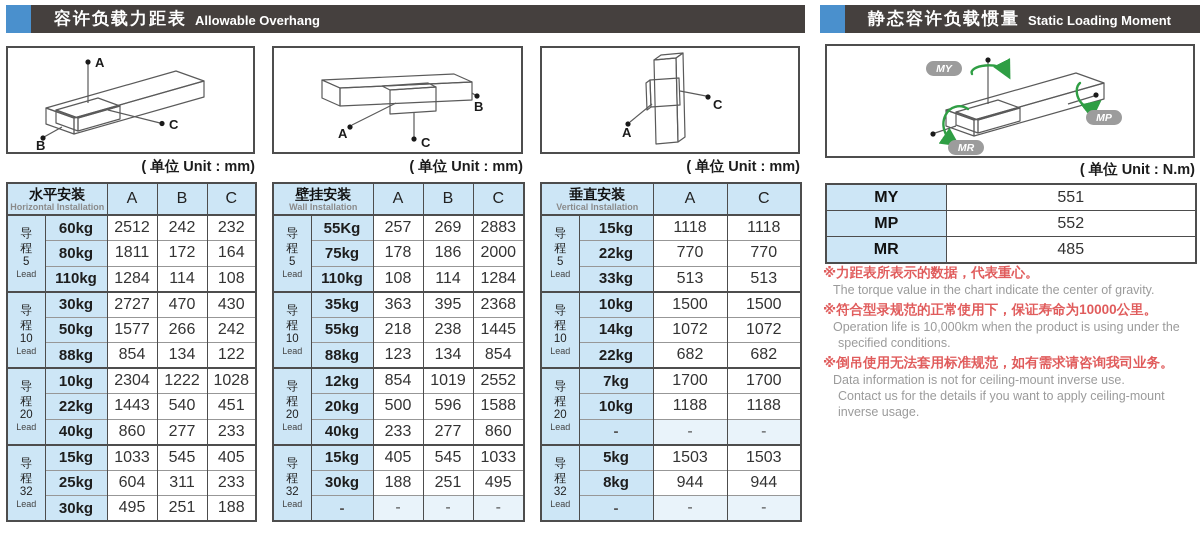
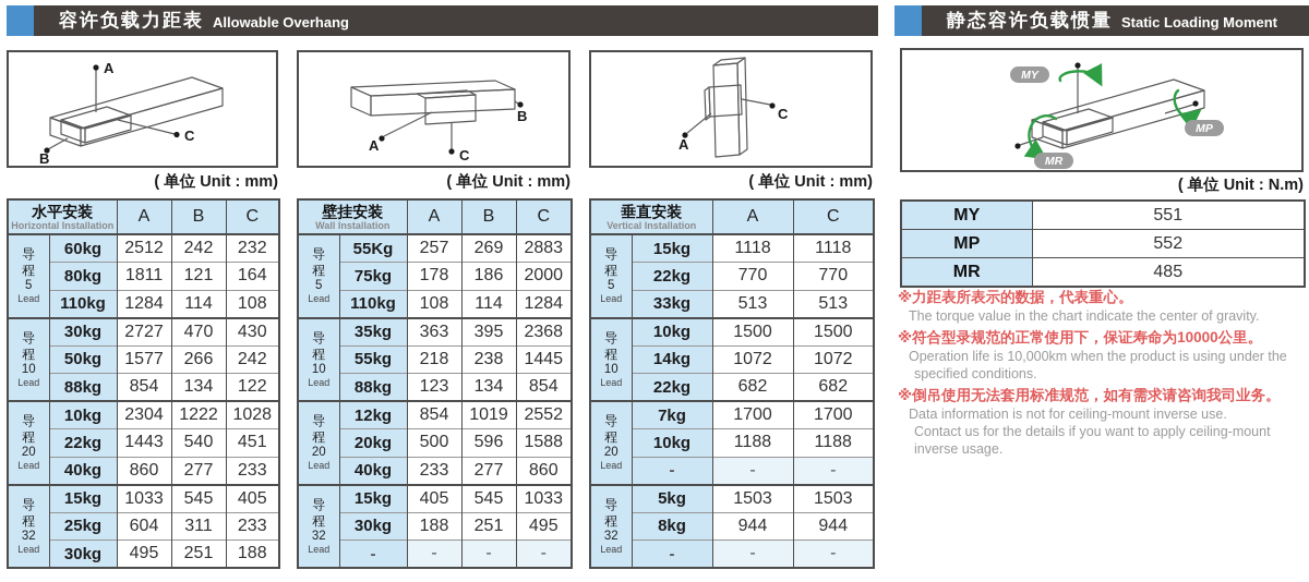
  容许负载力距表
  Allowable Overhang
  静态容许负载惯量
  Static Loading Moment
  A
  C
  B
  A
  C
  B
  A
  C
  MY
  MP
  MR
  ( 单位 Unit : mm)
  ( 单位 Unit : mm)
  ( 单位 Unit : mm)
  ( 单位 Unit : N.m)
  水平安装Horizontal Installation	A	B	C
  导程5Lead	60kg	2512	242	232
- 80kg	1811	172	164
+ 80kg	1811	121	164
  110kg	1284	114	108
  导程10Lead	30kg	2727	470	430
  50kg	1577	266	242
  88kg	854	134	122
  导程20Lead	10kg	2304	1222	1028
  22kg	1443	540	451
  40kg	860	277	233
  导程32Lead	15kg	1033	545	405
  25kg	604	311	233
  30kg	495	251	188
  壁挂安装Wall Installation	A	B	C
  导程5Lead	55Kg	257	269	2883
  75kg	178	186	2000
  110kg	108	114	1284
  导程10Lead	35kg	363	395	2368
  55kg	218	238	1445
  88kg	123	134	854
  导程20Lead	12kg	854	1019	2552
  20kg	500	596	1588
  40kg	233	277	860
  导程32Lead	15kg	405	545	1033
  30kg	188	251	495
  -	-	-	-
  垂直安装Vertical Installation	A	C
  导程5Lead	15kg	1118	1118
  22kg	770	770
  33kg	513	513
  导程10Lead	10kg	1500	1500
  14kg	1072	1072
  22kg	682	682
  导程20Lead	7kg	1700	1700
  10kg	1188	1188
  -	-	-
  导程32Lead	5kg	1503	1503
  8kg	944	944
  -	-	-
  MY	551
  MP	552
  MR	485
  ※力距表所表示的数据，代表重心。
  The torque value in the chart indicate the center of gravity.
  ※符合型录规范的正常使用下，保证寿命为10000公里。
  Operation life is 10,000km when the product is using under the
  specified conditions.
  ※倒吊使用无法套用标准规范，如有需求请咨询我司业务。
  Data information is not for ceiling-mount inverse use.
  Contact us for the details if you want to apply ceiling-mount
  inverse usage.
